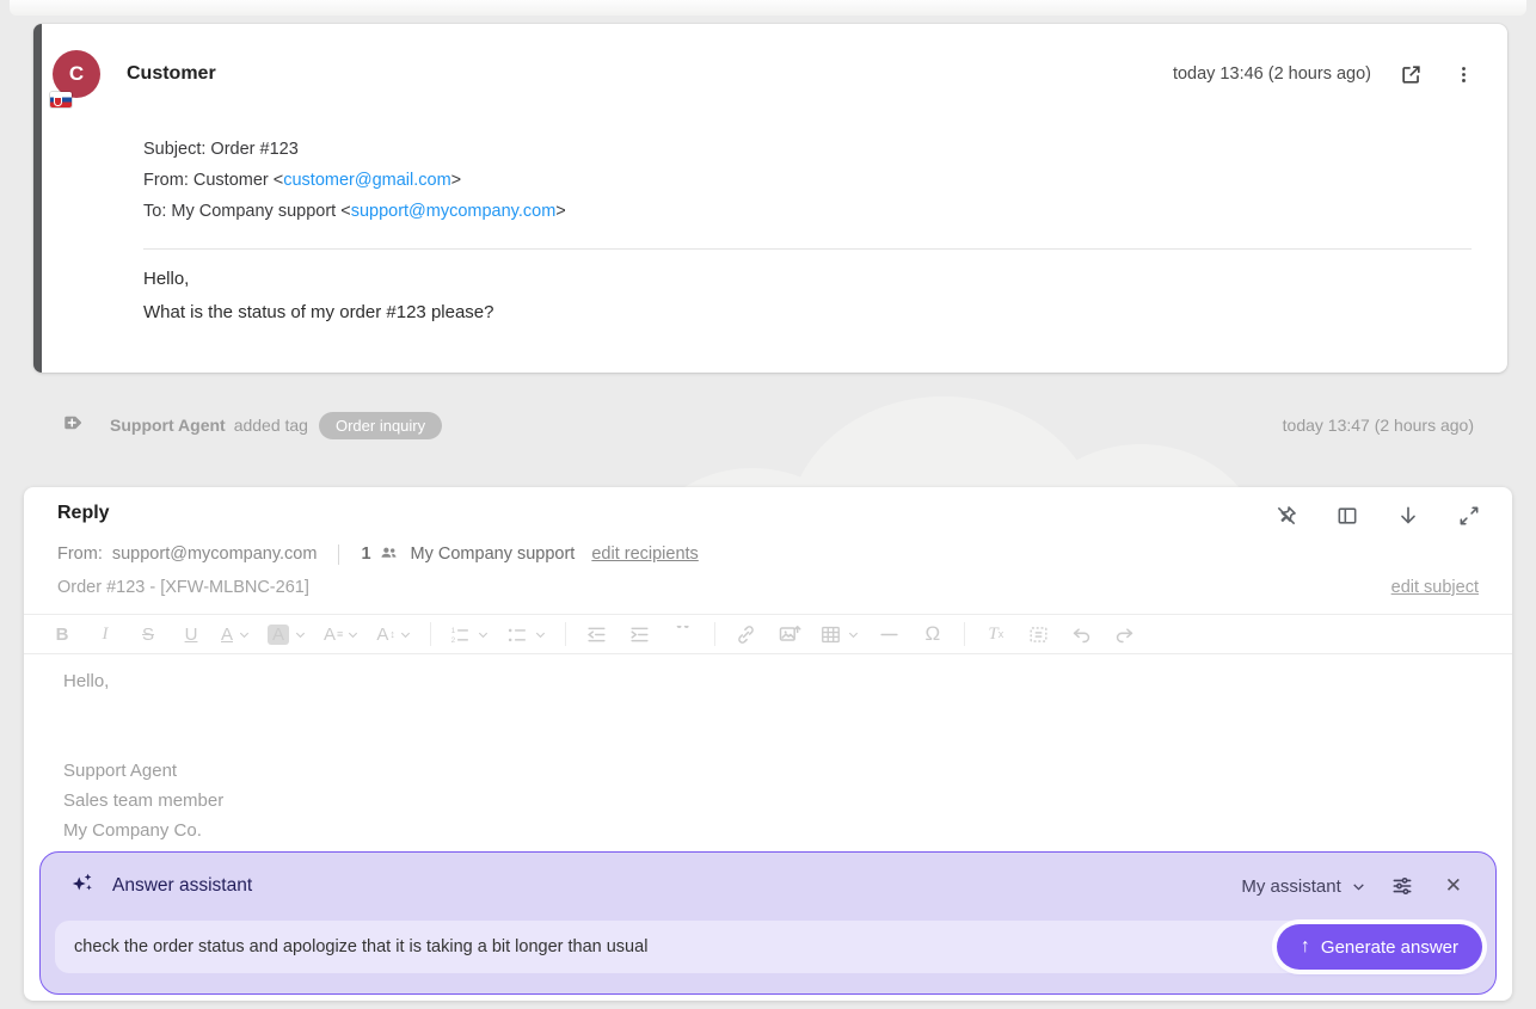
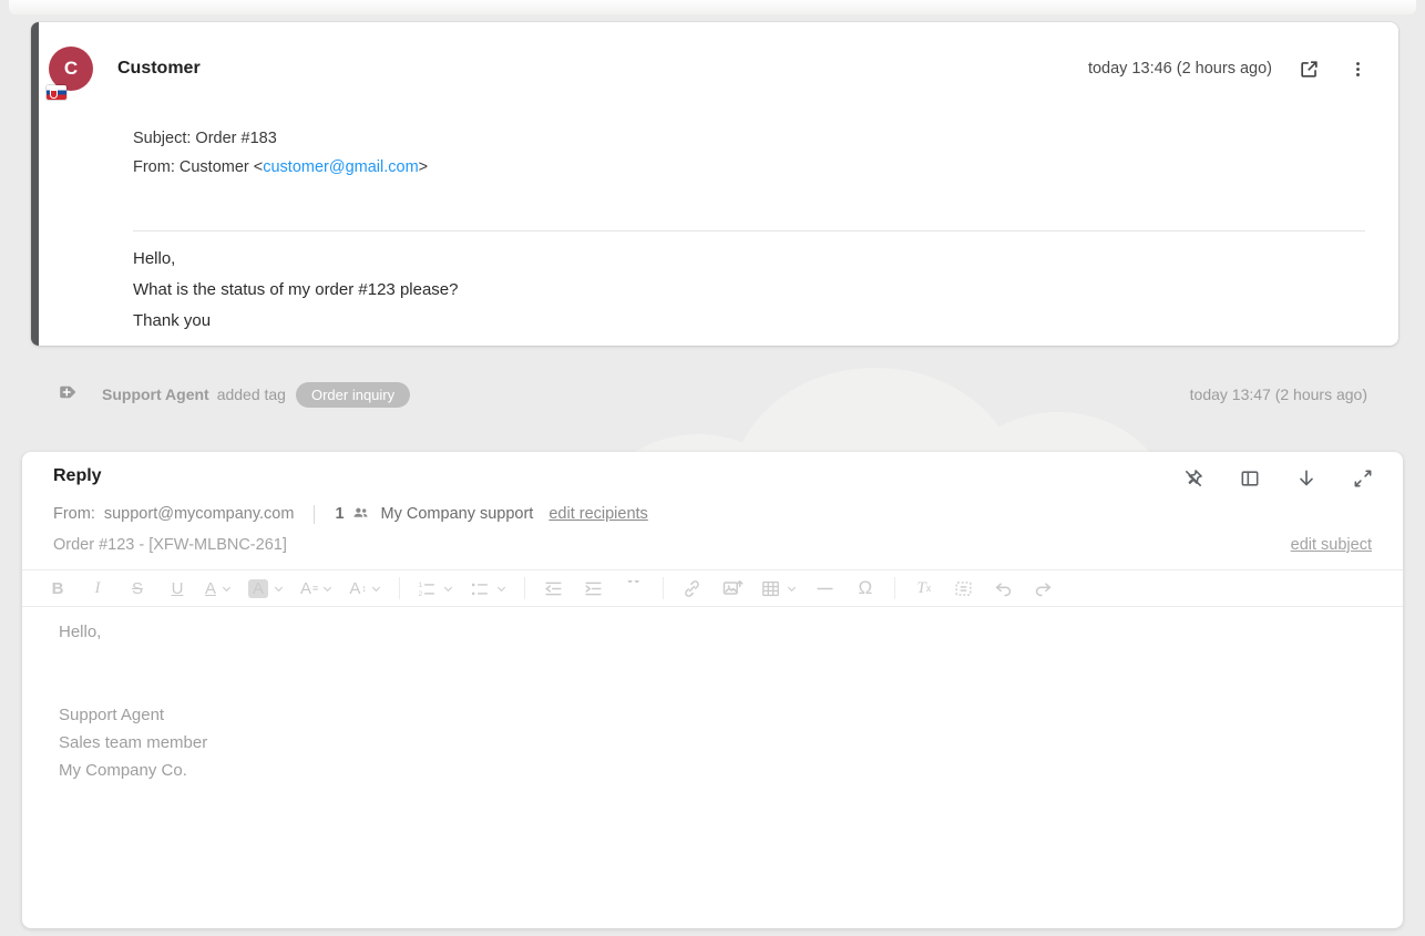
  C
  Customer
  today 13:46 (2 hours ago)
- Subject: Order #123
+ Subject: Order #183
  From: Customer <customer@gmail.com>
- To: My Company support <support@mycompany.com>
  Hello,
  What is the status of my order #123 please?
+ Thank you
  Support Agent
  added tag
  Order inquiry
  today 13:47 (2 hours ago)
  Reply
  From:
  support@mycompany.com
  1
  My Company support
  edit recipients
  Order #123 - [XFW-MLBNC-261]
  edit subject
  B
  I
  S
  U
  A
  A
  A
  ≡
  A
  ↕
  “
  Ω
  T
  x
  Hello,
  Support Agent
  Sales team member
  My Company Co.
- Answer assistant
- My assistant
- ✕
- check the order status and apologize that it is taking a bit longer than usual
- ↑
- Generate answer
